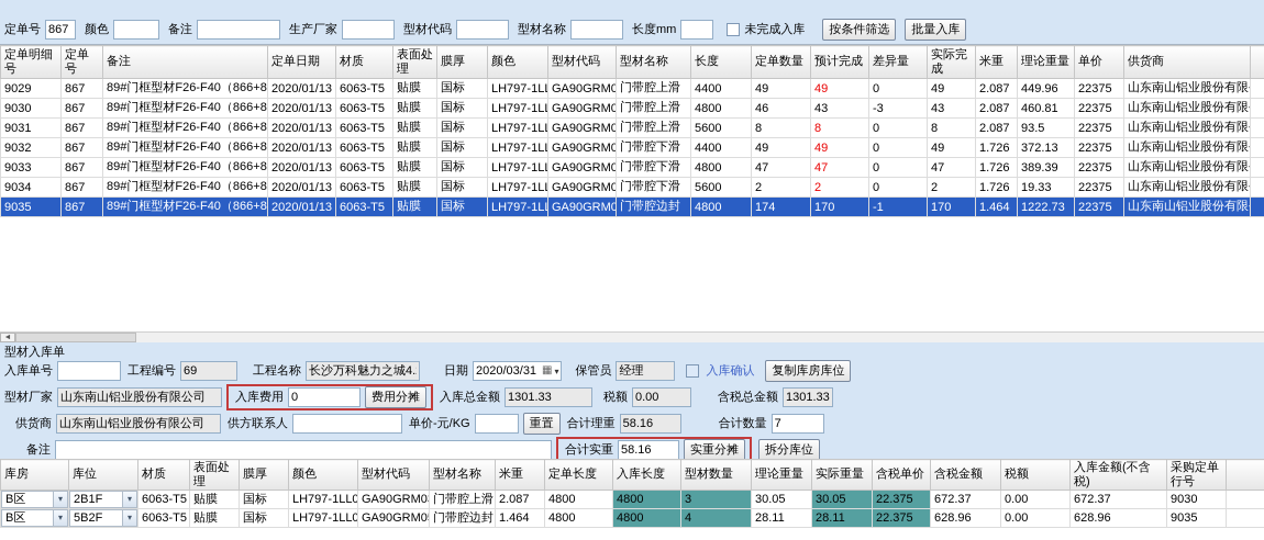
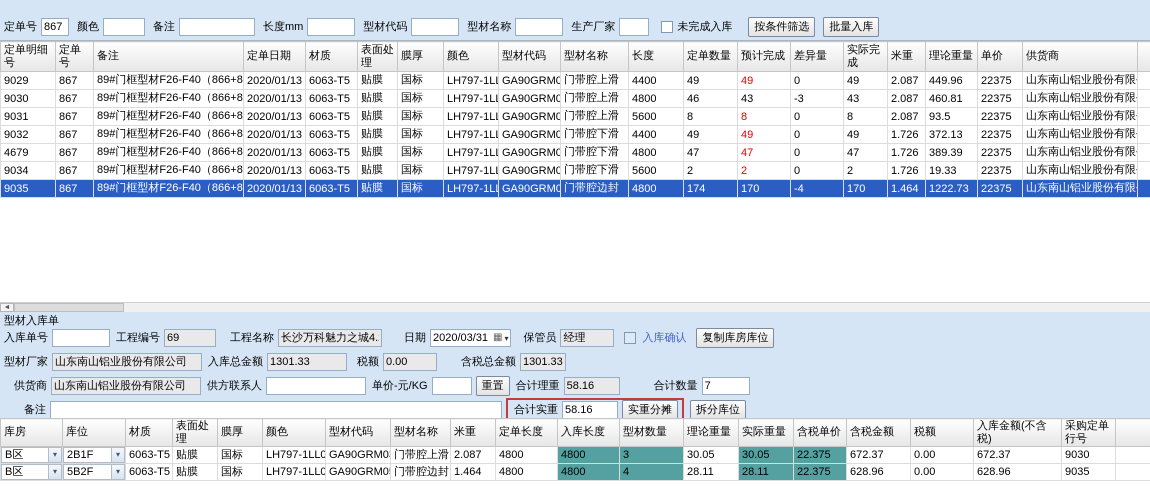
  定单号
  867
  颜色
  备注
- 生产厂家
+ 长度mm
  型材代码
  型材名称
- 长度mm
+ 生产厂家
  未完成入库
  按条件筛选
  批量入库
  定单明细号	定单号	备注	定单日期	材质	表面处理	膜厚	颜色	型材代码	型材名称	长度	定单数量	预计完成	差异量	实际完成	米重	理论重量	单价	供货商
  9029	867	89#门框型材F26-F40（866+8	2020/01/13	6063-T5	贴膜	国标	LH797-1LL	GA90GRM0	门带腔上滑	4400	49	49	0	49	2.087	449.96	22375	山东南山铝业股份有限
  9030	867	89#门框型材F26-F40（866+8	2020/01/13	6063-T5	贴膜	国标	LH797-1LL	GA90GRM0	门带腔上滑	4800	46	43	-3	43	2.087	460.81	22375	山东南山铝业股份有限
  9031	867	89#门框型材F26-F40（866+8	2020/01/13	6063-T5	贴膜	国标	LH797-1LL	GA90GRM0	门带腔上滑	5600	8	8	0	8	2.087	93.5	22375	山东南山铝业股份有限
  9032	867	89#门框型材F26-F40（866+8	2020/01/13	6063-T5	贴膜	国标	LH797-1LL	GA90GRM0	门带腔下滑	4400	49	49	0	49	1.726	372.13	22375	山东南山铝业股份有限
- 9033	867	89#门框型材F26-F40（866+8	2020/01/13	6063-T5	贴膜	国标	LH797-1LL	GA90GRM0	门带腔下滑	4800	47	47	0	47	1.726	389.39	22375	山东南山铝业股份有限
+ 4679	867	89#门框型材F26-F40（866+8	2020/01/13	6063-T5	贴膜	国标	LH797-1LL	GA90GRM0	门带腔下滑	4800	47	47	0	47	1.726	389.39	22375	山东南山铝业股份有限
  9034	867	89#门框型材F26-F40（866+8	2020/01/13	6063-T5	贴膜	国标	LH797-1LL	GA90GRM0	门带腔下滑	5600	2	2	0	2	1.726	19.33	22375	山东南山铝业股份有限
- 9035	867	89#门框型材F26-F40（866+8	2020/01/13	6063-T5	贴膜	国标	LH797-1L	GA90GRM0	门带腔边封	4800	174	170	-1	170	1.464	1222.73	22375	山东南山铝业股份有限
+ 9035	867	89#门框型材F26-F40（866+8	2020/01/13	6063-T5	贴膜	国标	LH797-1L	GA90GRM0	门带腔边封	4800	174	170	-4	170	1.464	1222.73	22375	山东南山铝业股份有限
  型材入库单
  入库单号
  工程编号
  69
  工程名称
  长沙万科魅力之城4.
  日期
  2020/03/31
  ▦
  ▾
  保管员
  经理
  入库确认
  复制库房库位
  型材厂家
  山东南山铝业股份有限公司
- 入库费用
- 0
- 费用分摊
  入库总金额
  1301.33
  税额
  0.00
  含税总金额
  1301.33
  供货商
  山东南山铝业股份有限公司
  供方联系人
  单价-元/KG
  重置
  合计理重
  58.16
  合计数量
  7
  备注
  合计实重
  58.16
  实重分摊
  拆分库位
  库房	库位	材质	表面处理	膜厚	颜色	型材代码	型材名称	米重	定单长度	入库长度	型材数量	理论重量	实际重量	含税单价	含税金额	税额	入库金额(不含税)	采购定单行号
  B区 ▾	2B1F ▾	6063-T5	贴膜	国标	LH797-1LL0	GA90GRM0	门带腔上滑	2.087	4800	4800	3	30.05	30.05	22.375	672.37	0.00	672.37	9030
  B区 ▾	5B2F ▾	6063-T5	贴膜	国标	LH797-1LL0	GA90GRM0	门带腔边封	1.464	4800	4800	4	28.11	28.11	22.375	628.96	0.00	628.96	9035
